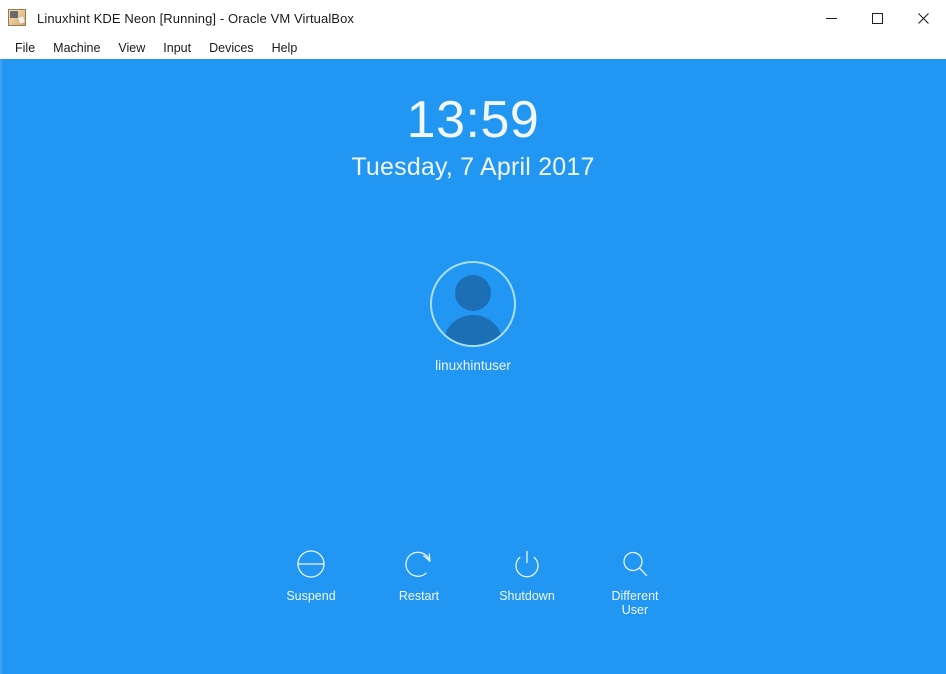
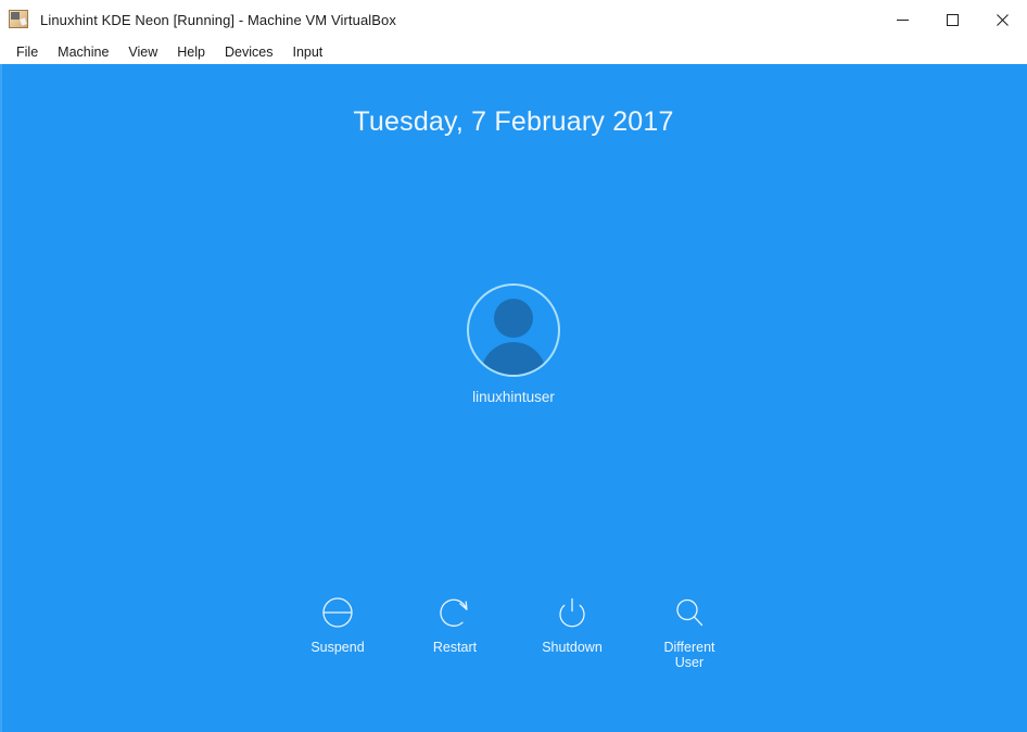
- Linuxhint KDE Neon [Running] - Oracle VM VirtualBox
+ Linuxhint KDE Neon [Running] - Machine VM VirtualBox
  File
  Machine
  View
- Input
+ Help
  Devices
- Help
+ Input
- 13:59
- Tuesday, 7 April 2017
+ Tuesday, 7 February 2017
  linuxhintuser
  Suspend
  Restart
  Shutdown
  Different
  User
